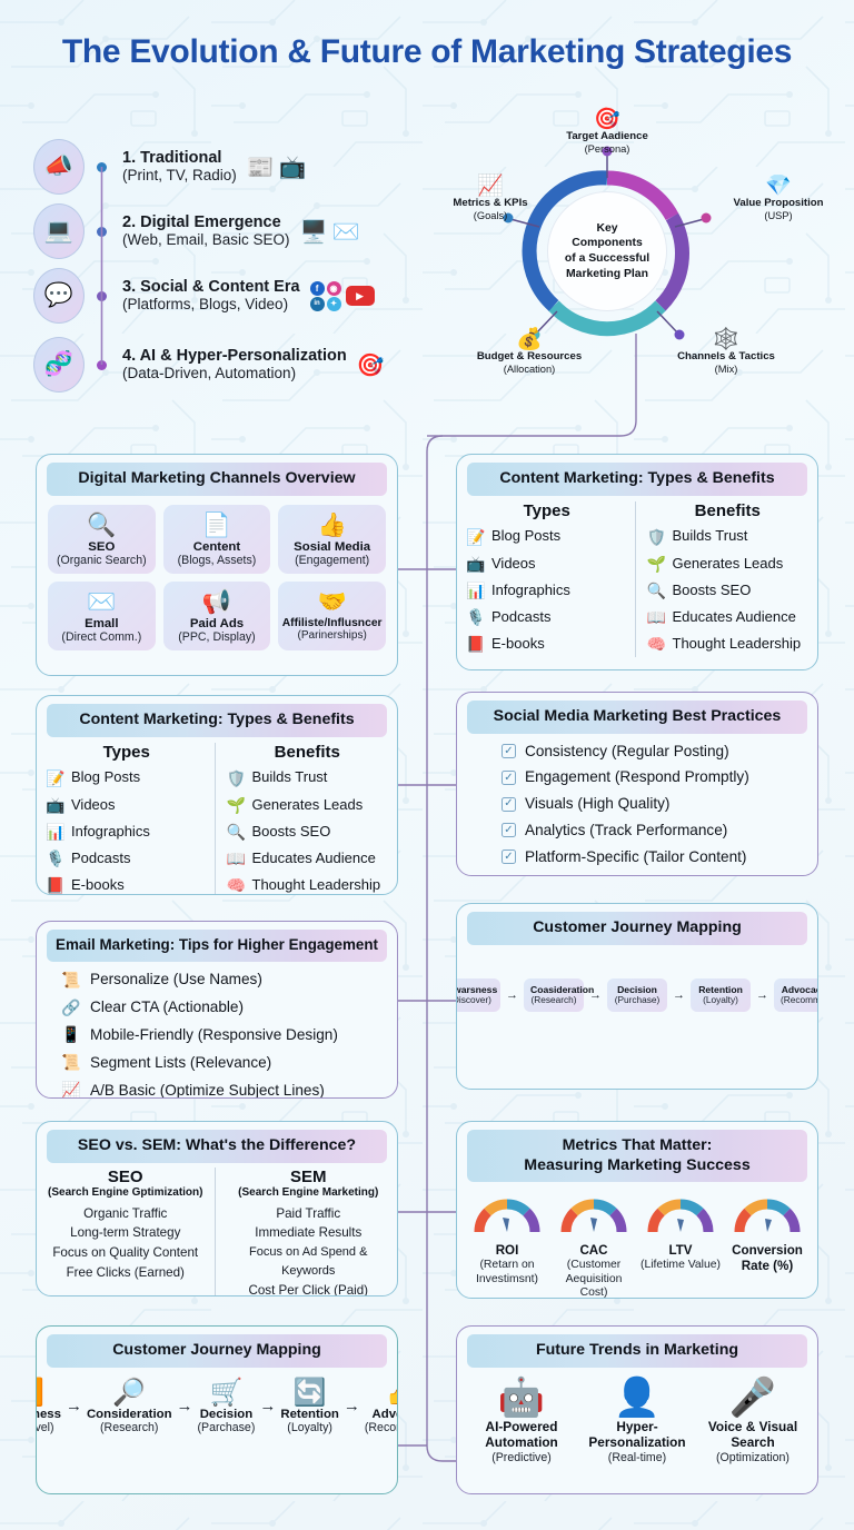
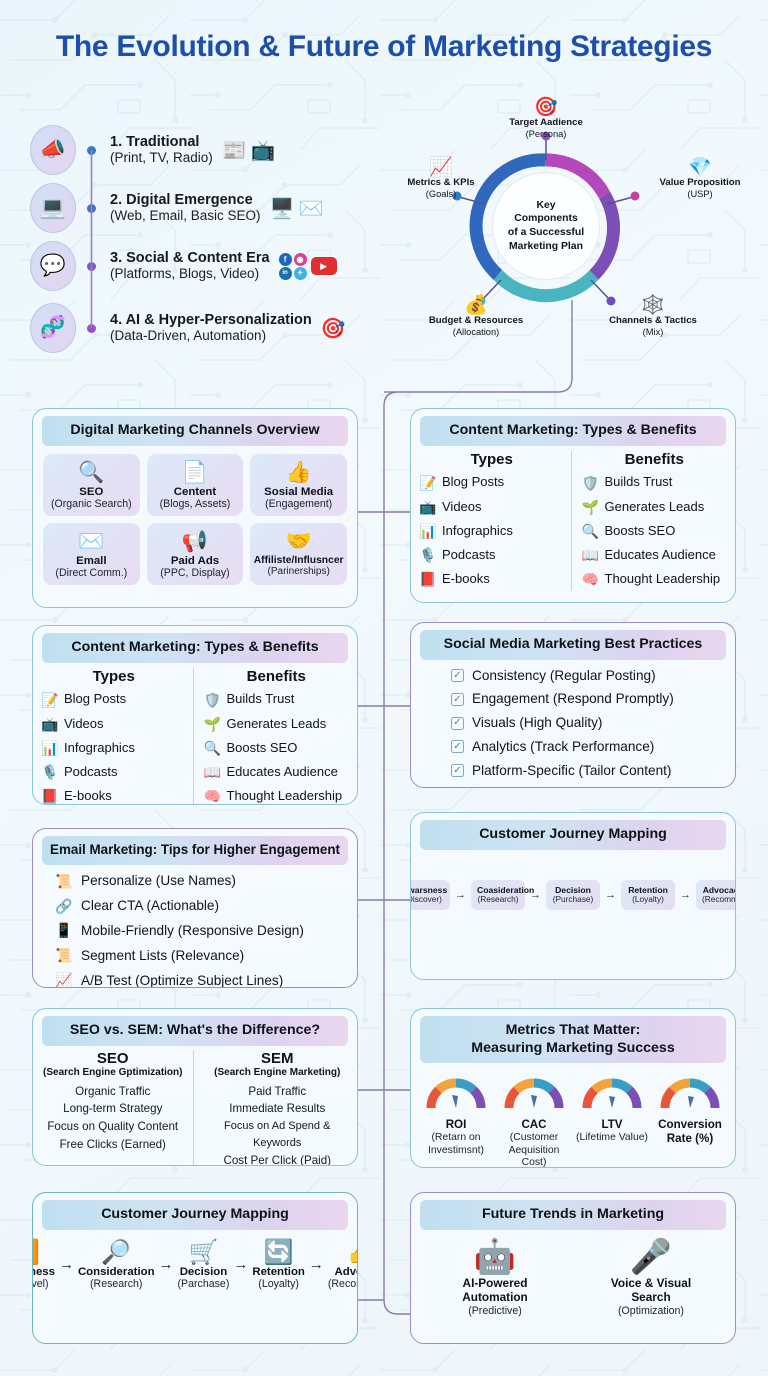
  The Evolution & Future of Marketing Strategies
  📣
  1. Traditional
  (Print, TV, Radio)
  📰
  📺
  💻
  2. Digital Emergence
  (Web, Email, Basic SEO)
  🖥️
  ✉️
  💬
  3. Social & Content Era
  (Platforms, Blogs, Video)
  f
  ◉
  ▶
  🧬
  4. AI & Hyper-Personalization
  (Data-Driven, Automation)
  🎯
  Key
  Components
  of a Successful
  Marketing Plan
  🎯
  Target Aadience
  (Persona)
  💎
  Value Proposition
  (USP)
  🕸️
  Channels & Tactics
  (Mix)
  💰
  Budget & Resources
  (Allocation)
  📈
  Metrics & KPIs
  (Goals)
  Digital Marketing Channels Overview
  🔍
  SEO
  (Organic Search)
  📄
  Centent
  (Blogs, Assets)
  👍
  Sosial Media
  (Engagement)
  ✉️
  Emall
  (Direct Comm.)
  📢
  Paid Ads
  (PPC, Display)
  🤝
  Affiliste/Influsncer
  (Parinerships)
  Content Marketing: Types & Benefits
  Types
  📝
  Blog Posts
  📺
  Videos
  📊
  Infographics
  🎙️
  Podcasts
  📕
  E-books
  Benefits
  🛡️
  Builds Trust
  🌱
  Generates Leads
  🔍
  Boosts SEO
  📖
  Educates Audience
  🧠
  Thought Leadership
  Content Marketing: Types & Benefits
  Types
  📝
  Blog Posts
  📺
  Videos
  📊
  Infographics
  🎙️
  Podcasts
  📕
  E-books
  Benefits
  🛡️
  Builds Trust
  🌱
  Generates Leads
  🔍
  Boosts SEO
  📖
  Educates Audience
  🧠
  Thought Leadership
  Social Media Marketing Best Practices
  ✓
  Consistency (Regular Posting)
  ✓
  Engagement (Respond Promptly)
  ✓
  Visuals (High Quality)
  ✓
  Analytics (Track Performance)
  ✓
  Platform-Specific (Tailor Content)
  Email Marketing: Tips for Higher Engagement
  📜
  Personalize (Use Names)
  🔗
  Clear CTA (Actionable)
  📱
  Mobile-Friendly (Responsive Design)
  📜
  Segment Lists (Relevance)
  📈
- A/B Basic (Optimize Subject Lines)
+ A/B Test (Optimize Subject Lines)
  Customer Journey Mapping
  warsness
  iscover)
  →
  Coasideratio
  (Research)
  →
  Decision
  (Purchase)
  →
  Retention
  (Loyalty)
  →
  Advoca
  SEO vs. SEM: What's the Difference?
  SEO
  (Search Engine Gptimization)
  Organic Traffic
  Long-term Strategy
  Focus on Quality Content
  Free Clicks (Earned)
  SEM
  (Search Engine Marketing)
  Paid Traffic
  Immediate Results
  Focus on Ad Spend & Keywords
  Cost Per Click (Paid)
  Metrics That Matter:
  Measuring Marketing Success
  ROI
  (Retarn on Investimsnt)
  CAC
  (Customer Aequisition Cost)
  LTV
  (Lifetime Value)
  Conversion Rate (%)
  Customer Journey Mapping
  →
  🔎
  Consideration
  (Research)
  →
  🛒
  Decision
  (Parchase)
  →
  🔄
  Retention
  (Loyalty)
  →
  Future Trends in Marketing
  🤖
  AI-Powered Automation
  (Predictive)
- 👤
- Hyper-Personalization
- (Real-time)
  🎤
  Voice & Visual Search
  (Optimization)
